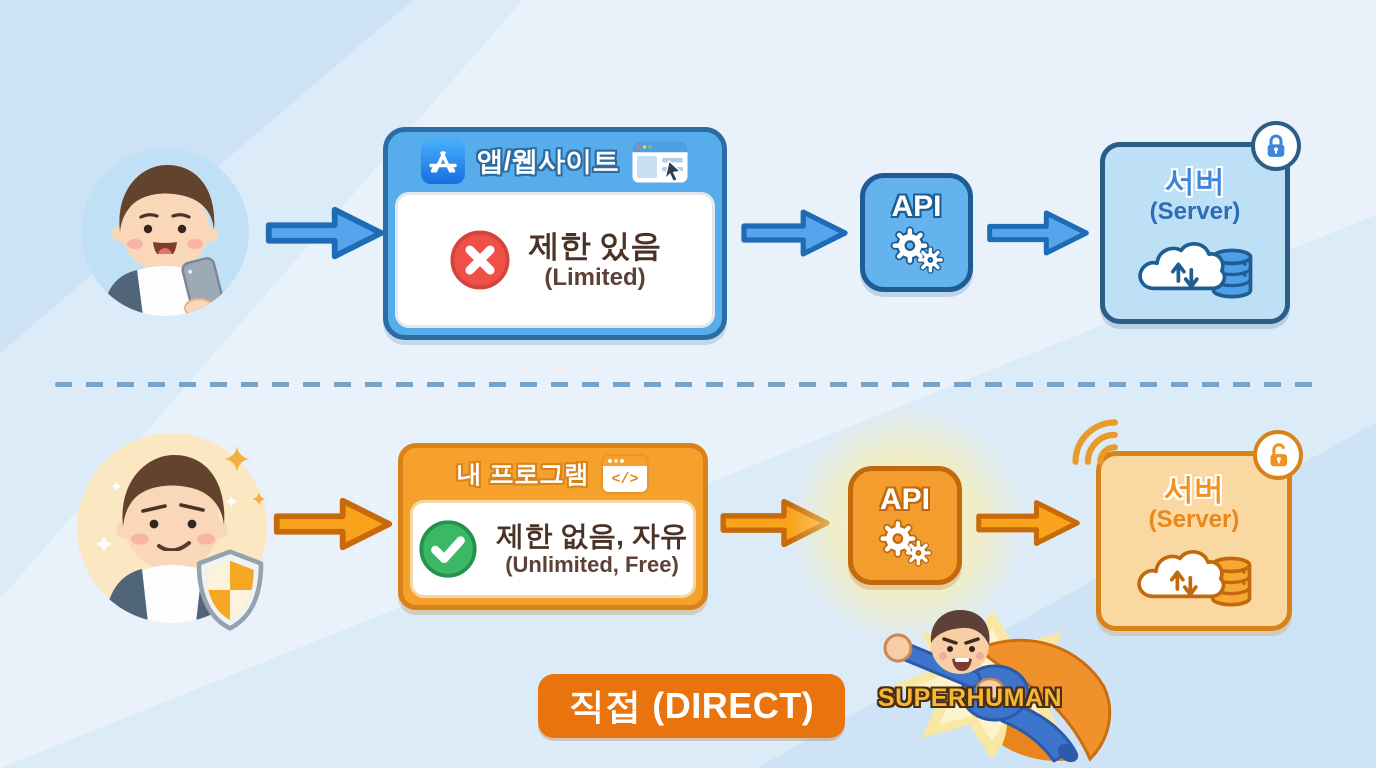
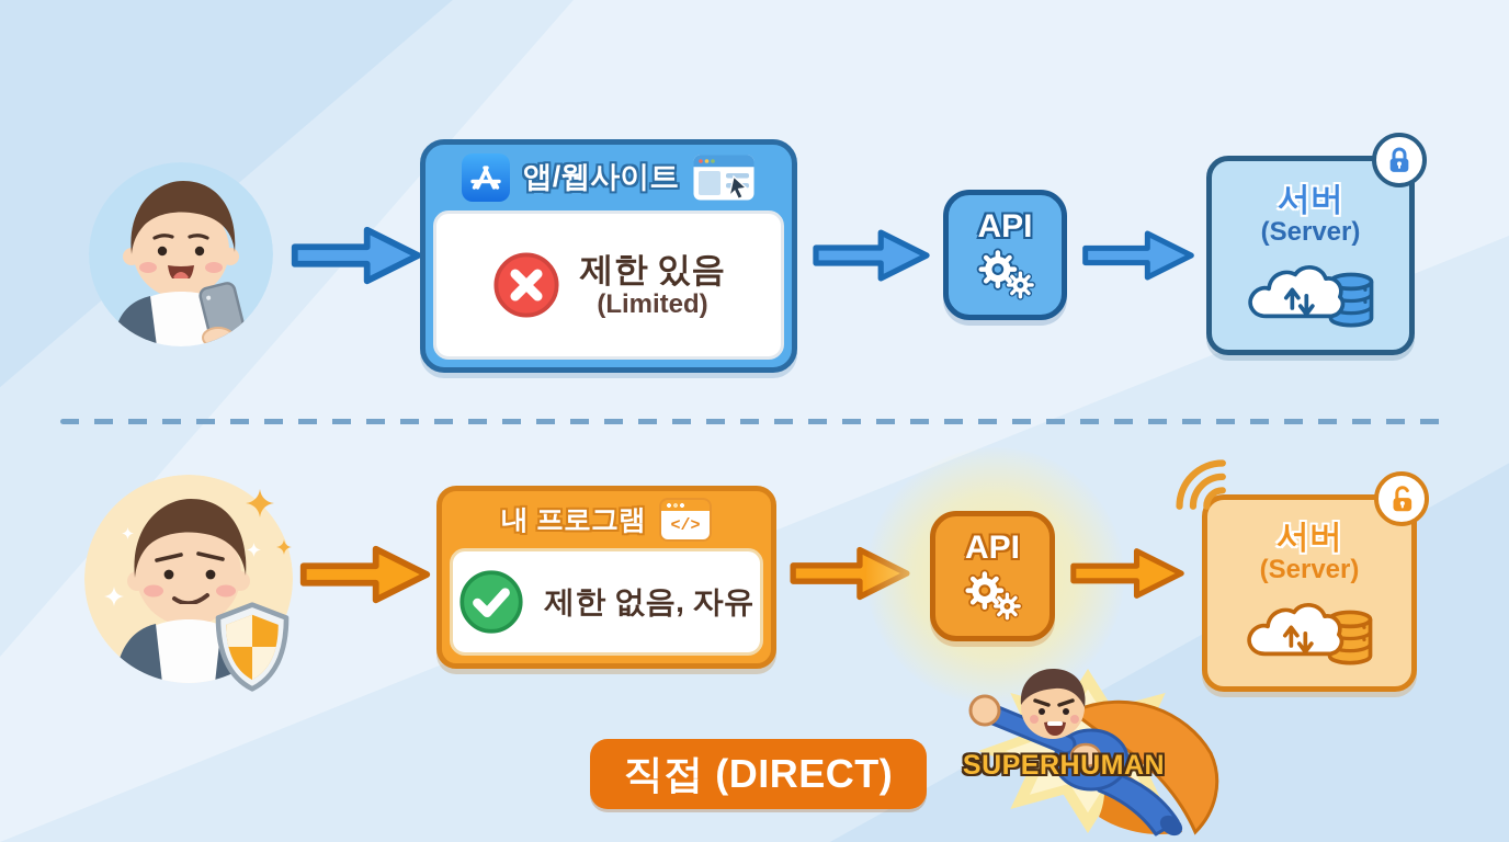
  앱/웹사이트
  제한 있음
  (Limited)
  API
  서버
  (Server)
  내 프로그램
  </>
  제한 없음, 자유
- (Unlimited, Free)
  API
  서버
  (Server)
  직접 (DIRECT)
  SUPERHUMAN
